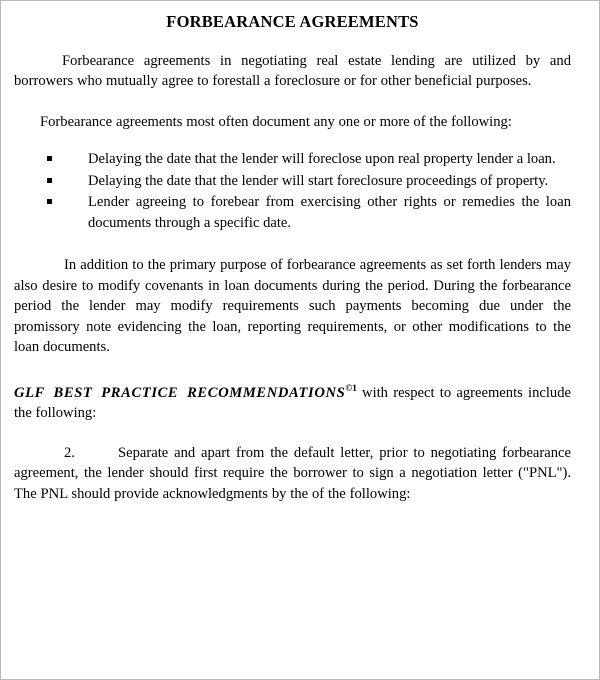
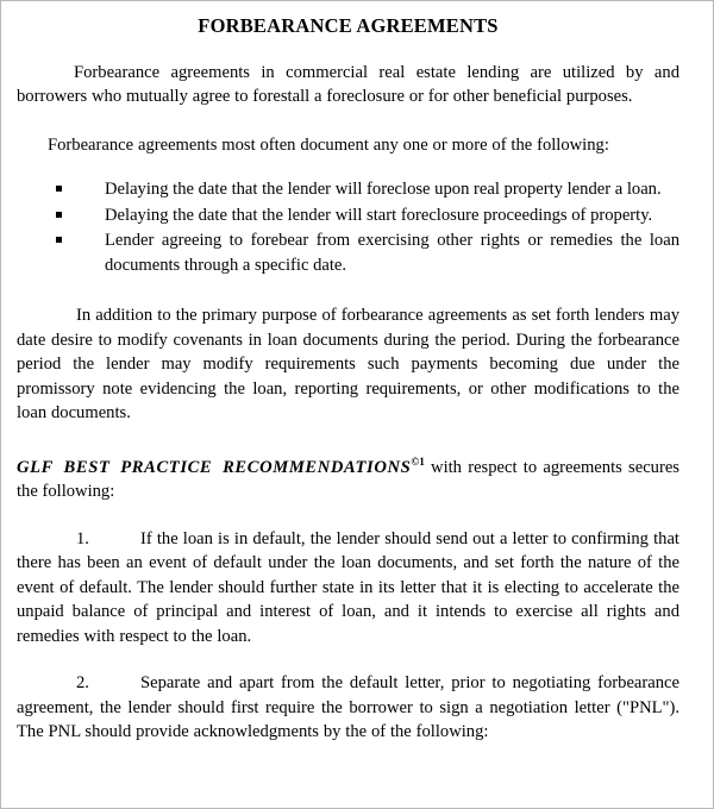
  FORBEARANCE AGREEMENTS
- Forbearance agreements in negotiating real estate lending are utilized by and borrowers who mutually agree to forestall a foreclosure or for other beneficial purposes.
+ Forbearance agreements in commercial real estate lending are utilized by and borrowers who mutually agree to forestall a foreclosure or for other beneficial purposes.
  Forbearance agreements most often document any one or more of the following:
  Delaying the date that the lender will foreclose upon real property lender a loan.
  Delaying the date that the lender will start foreclosure proceedings of property.
  Lender agreeing to forebear from exercising other rights or remedies the loan documents through a specific date.
- In addition to the primary purpose of forbearance agreements as set forth lenders may also desire to modify covenants in loan documents during the period. During the forbearance period the lender may modify requirements such payments becoming due under the promissory note evidencing the loan, reporting requirements, or other modifications to the loan documents.
+ In addition to the primary purpose of forbearance agreements as set forth lenders may date desire to modify covenants in loan documents during the period. During the forbearance period the lender may modify requirements such payments becoming due under the promissory note evidencing the loan, reporting requirements, or other modifications to the loan documents.
- GLF BEST PRACTICE RECOMMENDATIONS©1 with respect to agreements include the following:
+ GLF BEST PRACTICE RECOMMENDATIONS©1 with respect to agreements secures the following:
+ 1. If the loan is in default, the lender should send out a letter to confirming that there has been an event of default under the loan documents, and set forth the nature of the event of default. The lender should further state in its letter that it is electing to accelerate the unpaid balance of principal and interest of loan, and it intends to exercise all rights and remedies with respect to the loan.
  2. Separate and apart from the default letter, prior to negotiating forbearance agreement, the lender should first require the borrower to sign a negotiation letter ("PNL"). The PNL should provide acknowledgments by the of the following:
